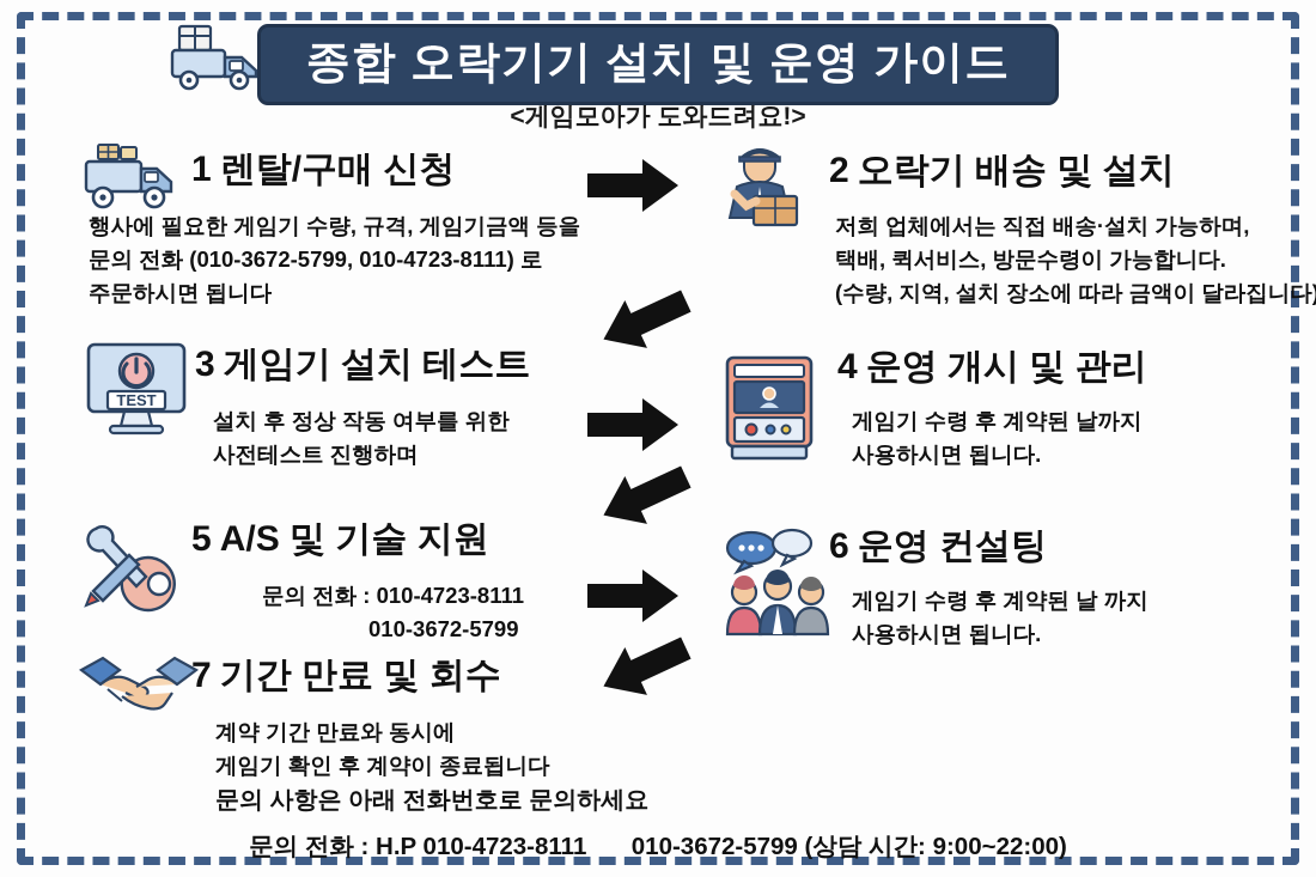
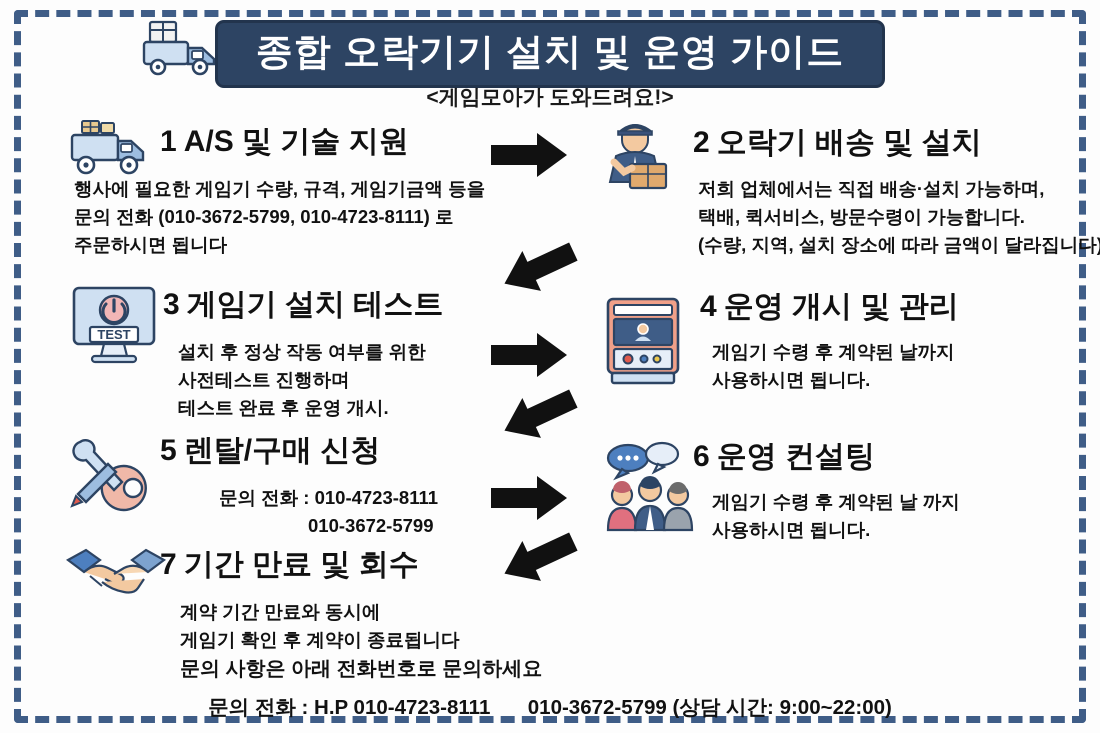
  종합 오락기기 설치 및 운영 가이드
  <게임모아가 도와드려요!>
  1
- 렌탈/구매 신청
+ A/S 및 기술 지원
  행사에 필요한 게임기 수량, 규격, 게임기금액 등을
  문의 전화 (010-3672-5799, 010-4723-8111) 로
  주문하시면 됩니다
  2
  오락기 배송 및 설치
  저희 업체에서는 직접 배송·설치 가능하며,
  택배, 퀵서비스, 방문수령이 가능합니다.
  (수량, 지역, 설치 장소에 따라 금액이 달라집니다
  TEST
  3
  게임기 설치 테스트
  설치 후 정상 작동 여부를 위한
  사전테스트 진행하며
+ 테스트 완료 후 운영 개시.
  4
  운영 개시 및 관리
  게임기 수령 후 계약된 날까지
  사용하시면 됩니다.
  5
- A/S 및 기술 지원
+ 렌탈/구매 신청
  문의 전화 : 010-4723-8111
  010-3672-5799
  6
  운영 컨설팅
  게임기 수령 후 계약된 날 까지
  사용하시면 됩니다.
  7
  기간 만료 및 회수
  계약 기간 만료와 동시에
  게임기 확인 후 계약이 종료됩니다
  문의 사항은 아래 전화번호로 문의하세요
  문의 전화 : H.P 010-4723-8111 010-3672-5799 (상담 시간: 9:00~22:00)
